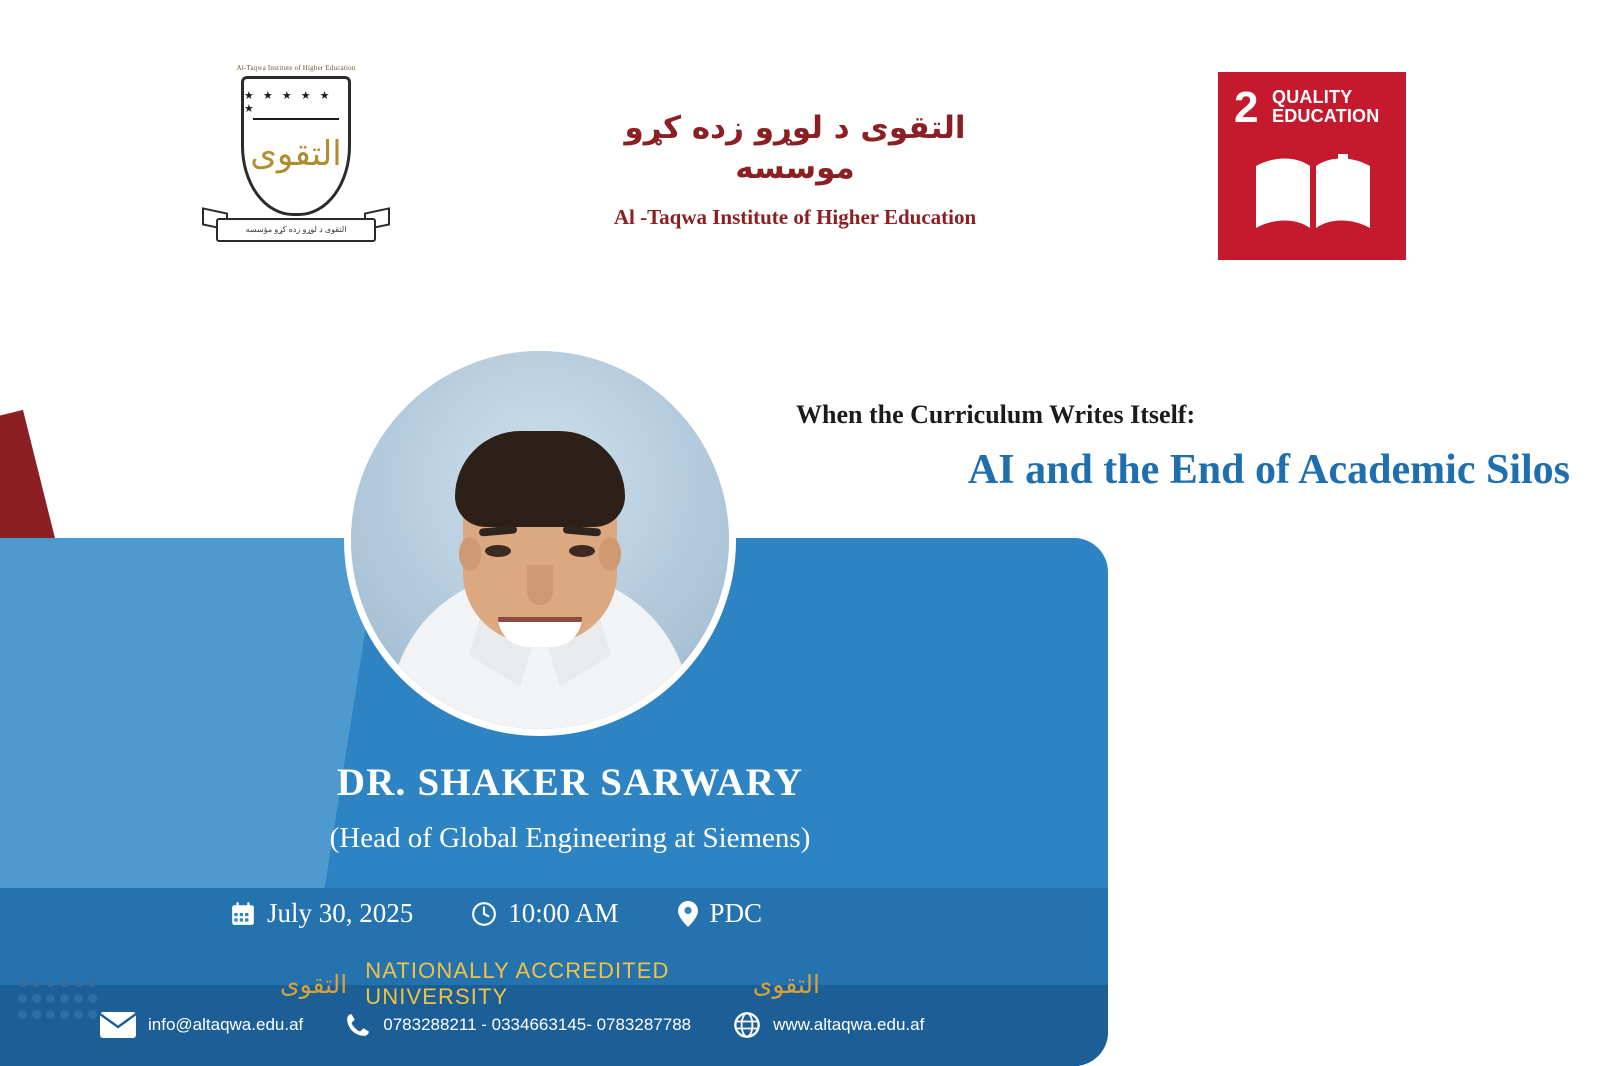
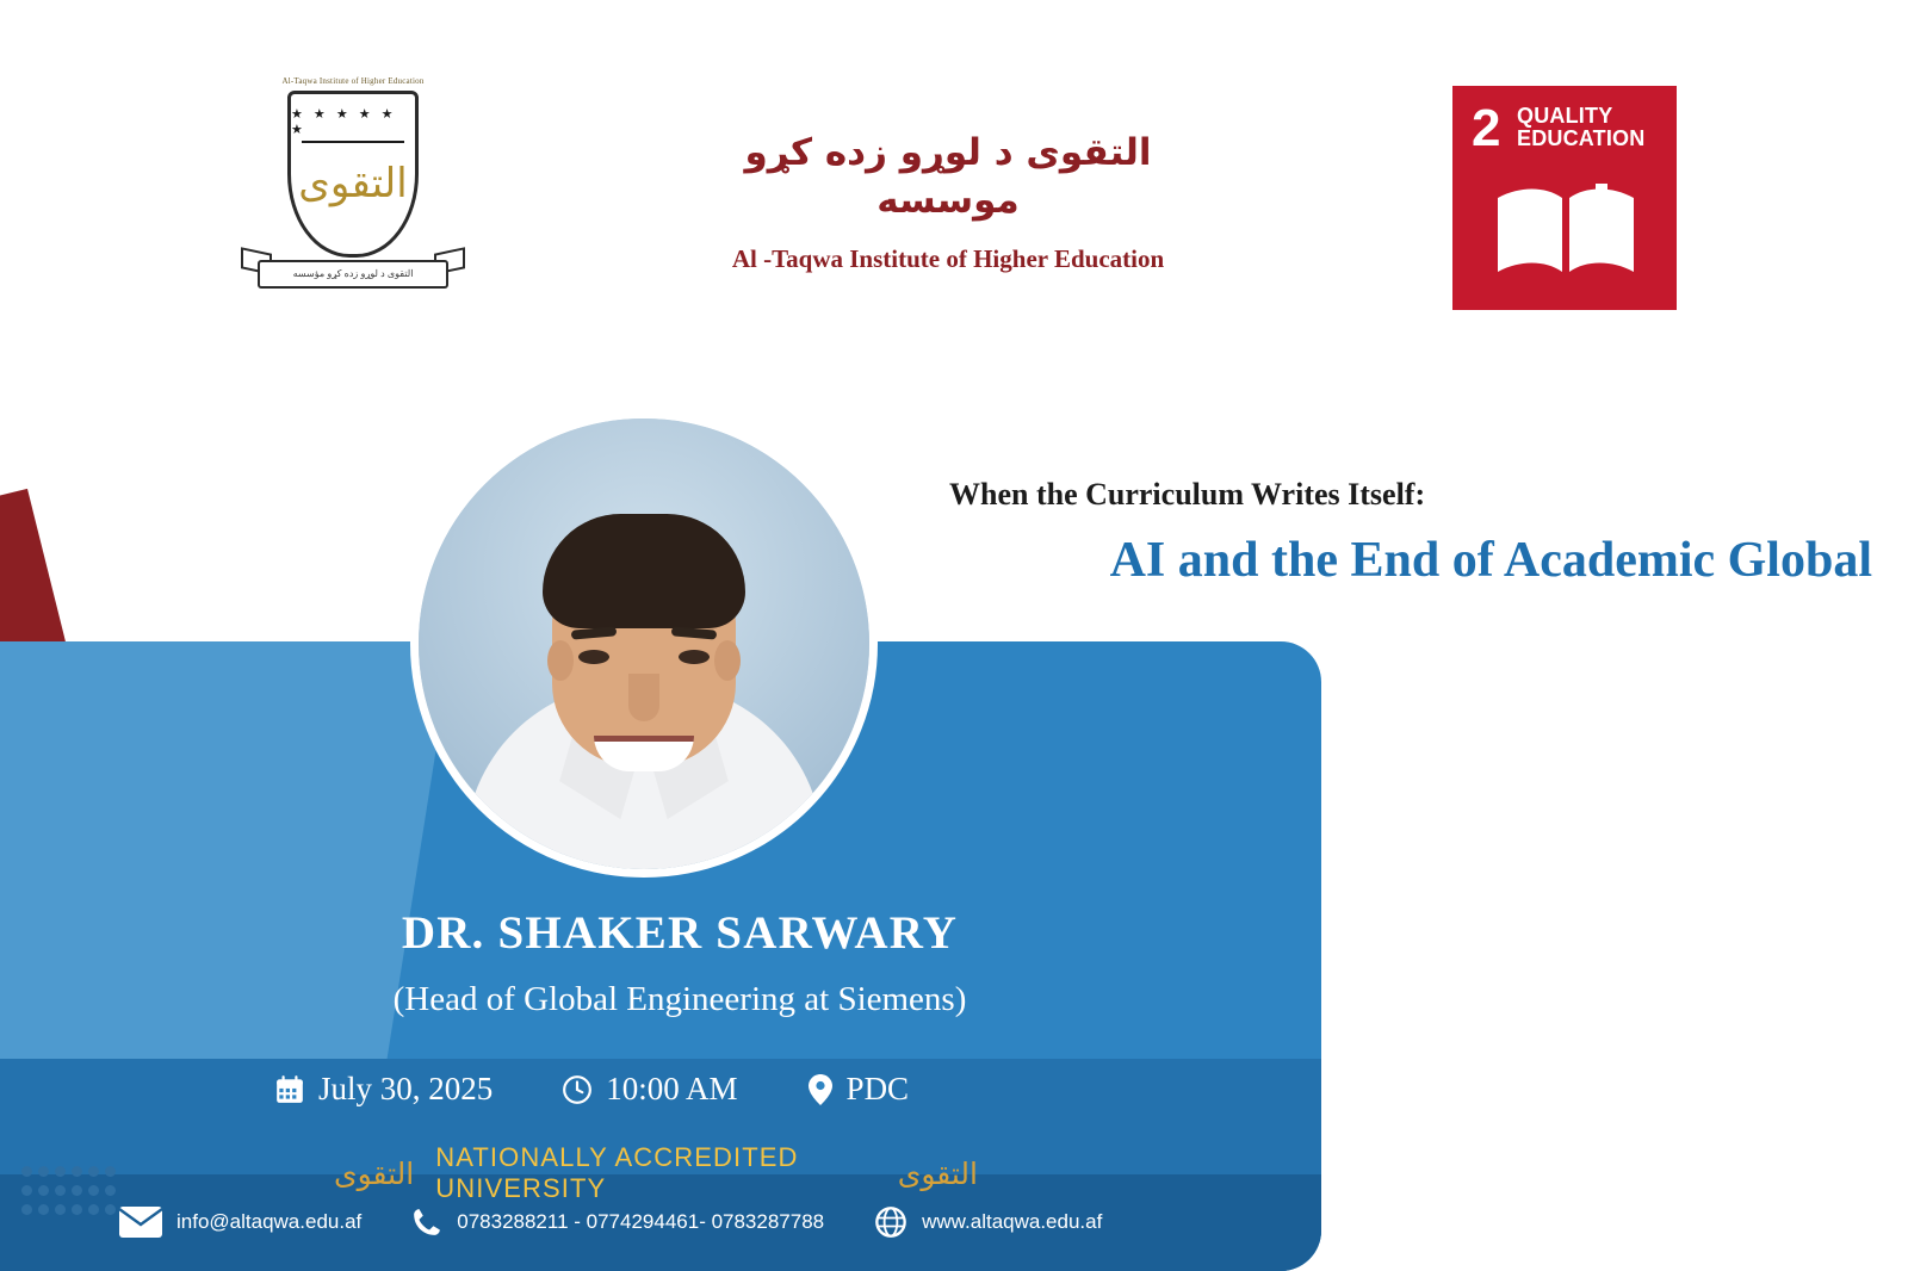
  Al-Taqwa Institute of Higher Education
  ★ ★ ★ ★ ★ ★
  التقوى
  التقوی د لوړو زده کړو مؤسسه
  التقوى د لوړو زده کړو موسسه
  Al -Taqwa Institute of Higher Education
  2
  QUALITY
  EDUCATION
  When the Curriculum Writes Itself:
- AI and the End of Academic Silos
+ AI and the End of Academic Global
  DR. SHAKER SARWARY
  (Head of Global Engineering at Siemens)
  July 30, 2025
  10:00 AM
  PDC
  التقوى
  NATIONALLY ACCREDITED UNIVERSITY
  التقوى
  info@altaqwa.edu.af
- 0783288211 - 0334663145- 0783287788
+ 0783288211 - 0774294461- 0783287788
  www.altaqwa.edu.af
